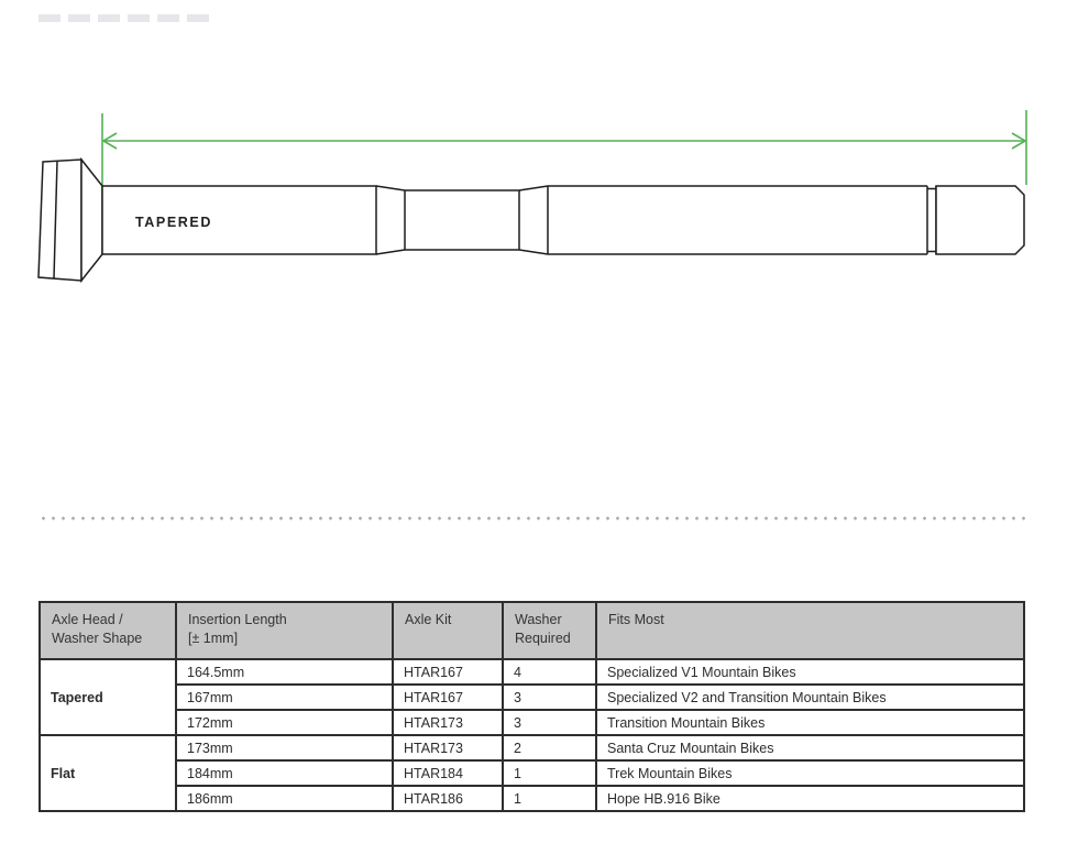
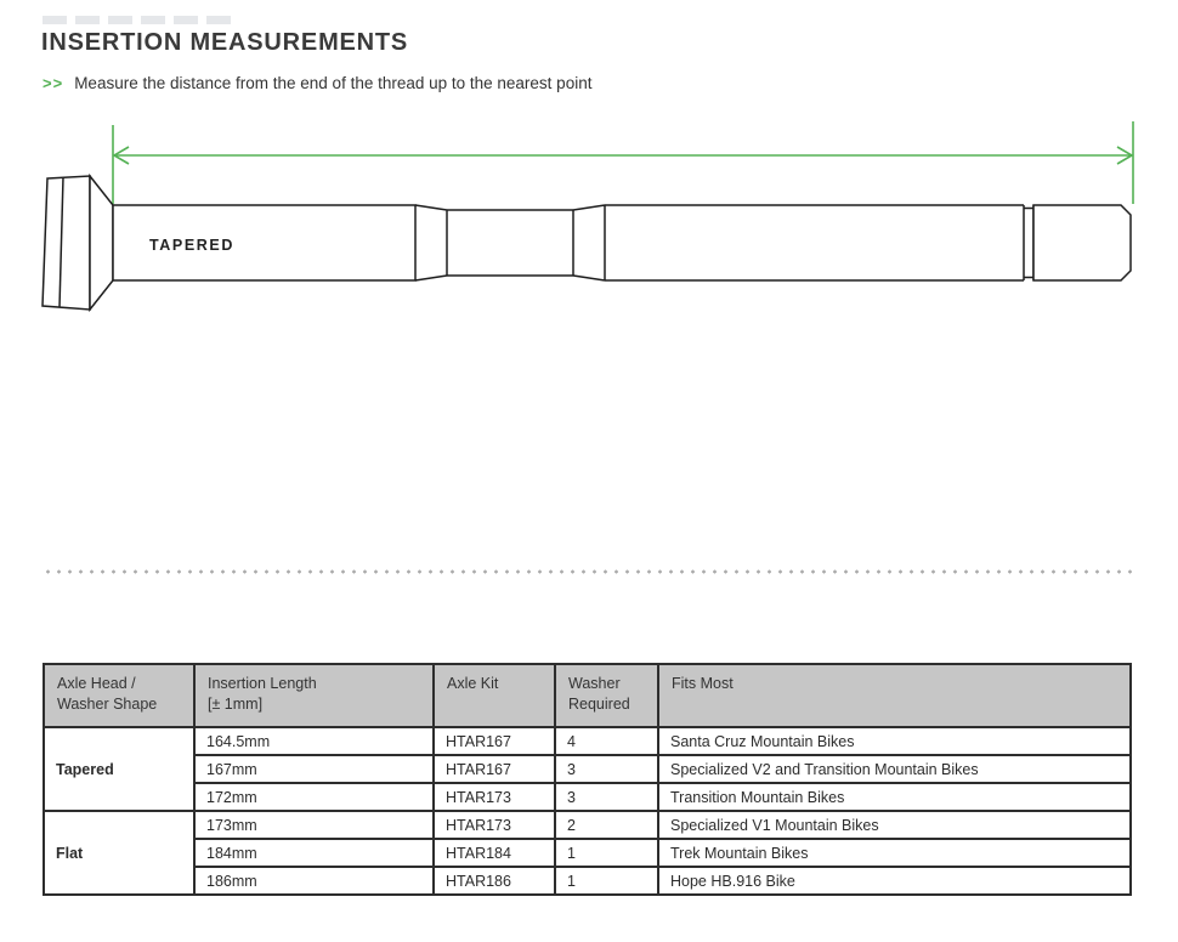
+ INSERTION MEASUREMENTS
+ >> Measure the distance from the end of the thread up to the nearest point
  TAPERED
  Axle Head /Washer Shape	Insertion Length[± 1mm]	Axle Kit	WasherRequired	Fits Most
- Tapered	164.5mm	HTAR167	4	Specialized V1 Mountain Bikes
+ Tapered	164.5mm	HTAR167	4	Santa Cruz Mountain Bikes
  167mm	HTAR167	3	Specialized V2 and Transition Mountain Bikes
  172mm	HTAR173	3	Transition Mountain Bikes
- Flat	173mm	HTAR173	2	Santa Cruz Mountain Bikes
+ Flat	173mm	HTAR173	2	Specialized V1 Mountain Bikes
  184mm	HTAR184	1	Trek Mountain Bikes
  186mm	HTAR186	1	Hope HB.916 Bike
